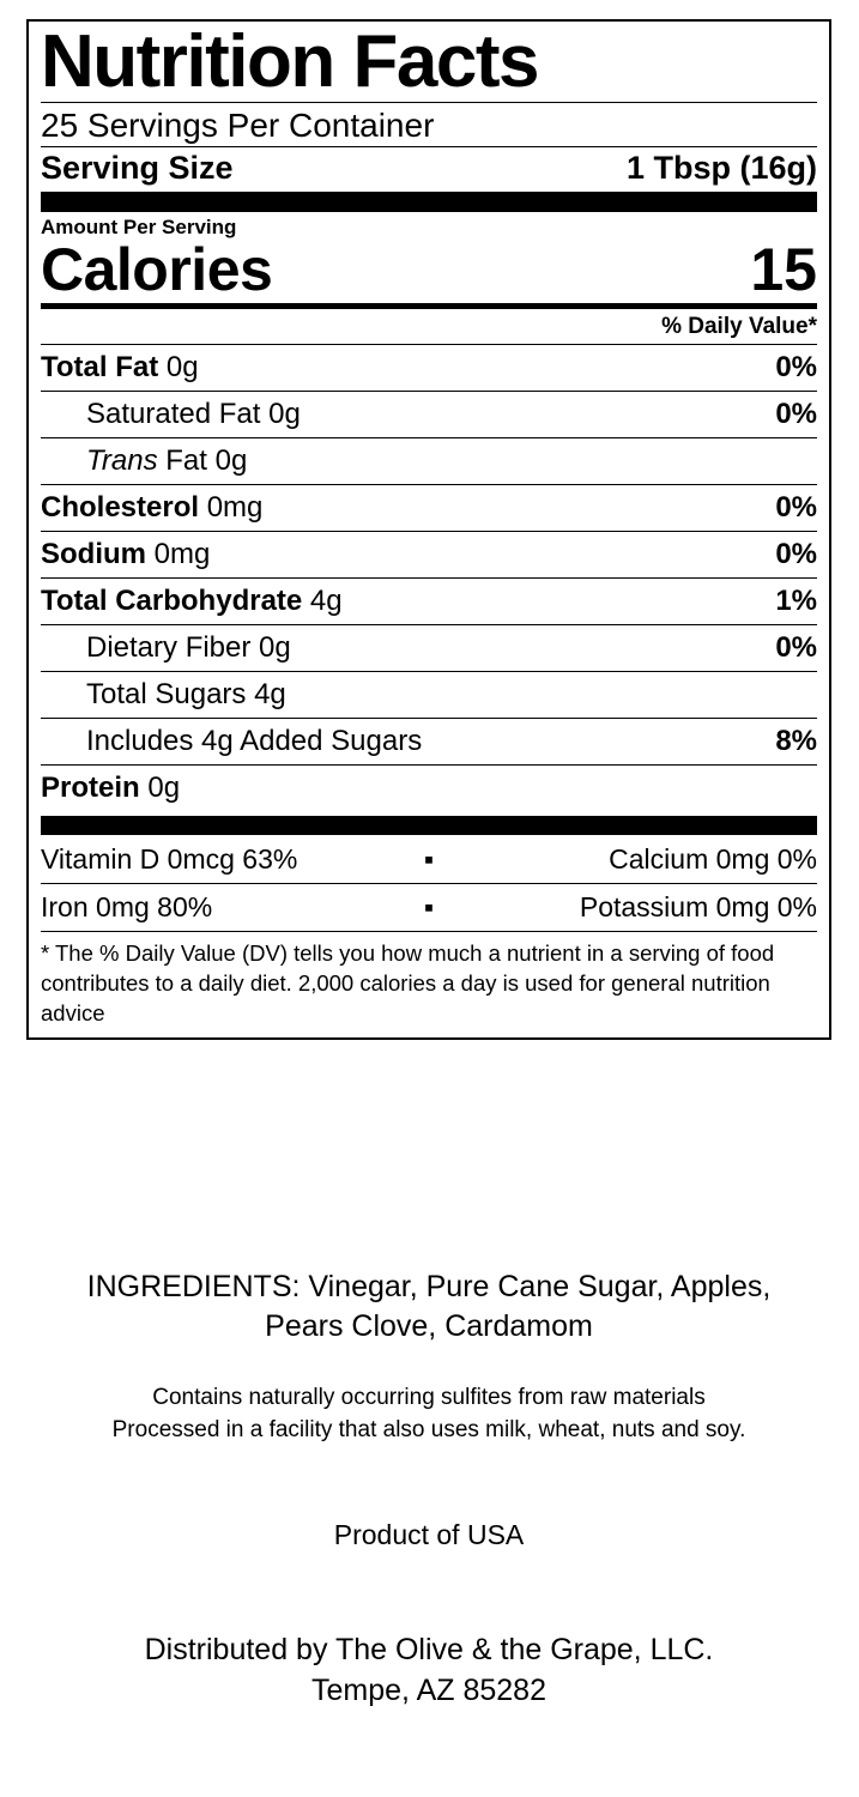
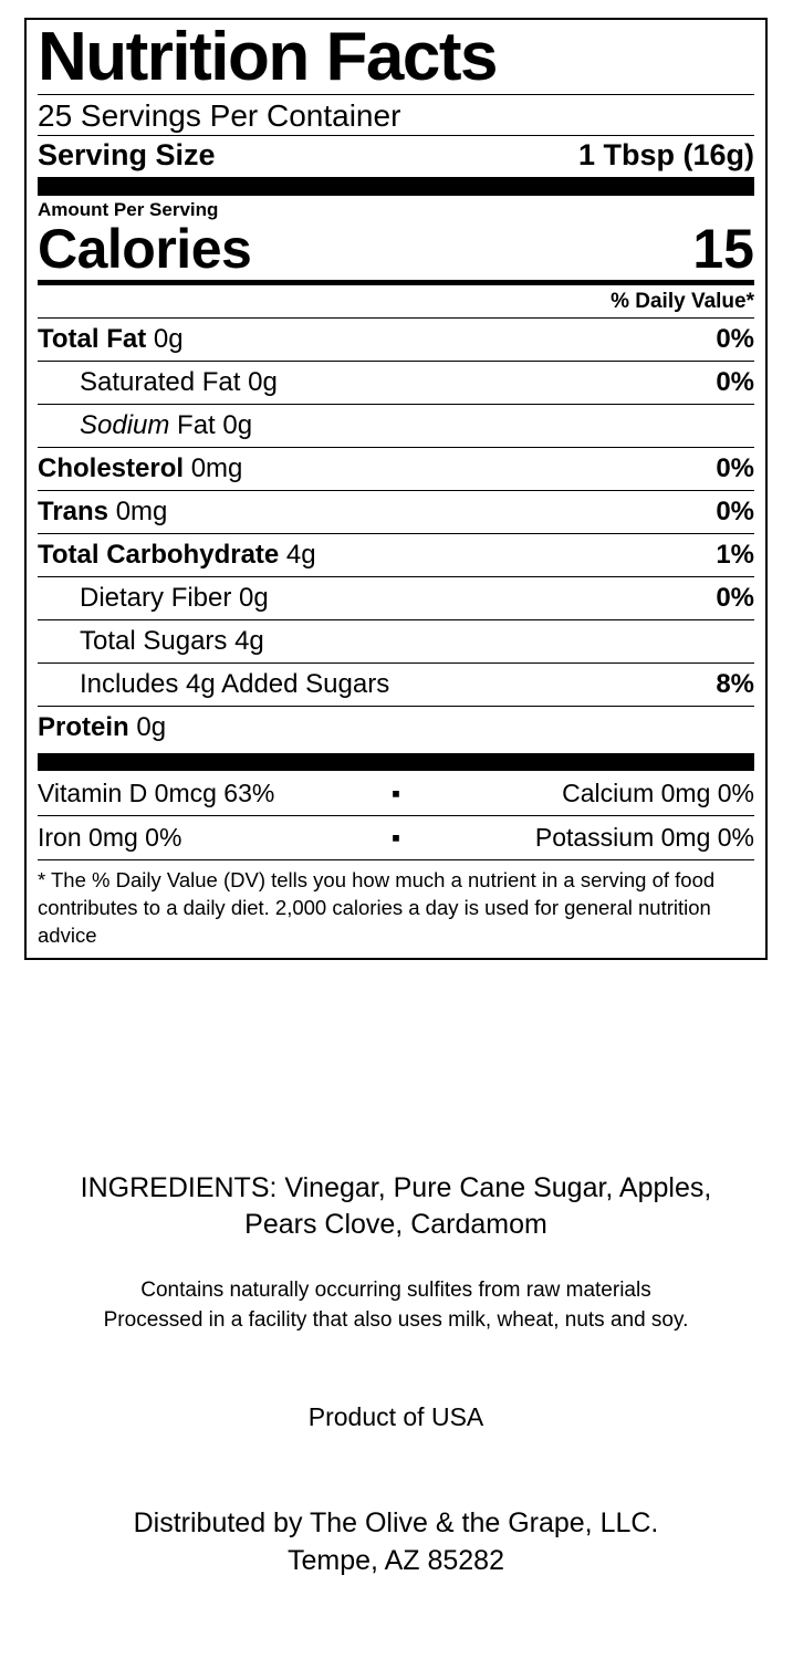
  Nutrition Facts
  25 Servings Per Container
  Serving Size
  1 Tbsp (16g)
  Amount Per Serving
  Calories
  15
  % Daily Value*
  Total Fat 0g
  0%
  Saturated Fat 0g
  0%
- Trans Fat 0g
+ Sodium Fat 0g
  Cholesterol 0mg
  0%
- Sodium 0mg
+ Trans 0mg
  0%
  Total Carbohydrate 4g
  1%
  Dietary Fiber 0g
  0%
  Total Sugars 4g
  Includes 4g Added Sugars
  8%
  Protein 0g
  Vitamin D 0mcg 63%
  ▪
  Calcium 0mg 0%
- Iron 0mg 80%
+ Iron 0mg 0%
  ▪
  Potassium 0mg 0%
  * The % Daily Value (DV) tells you how much a nutrient in a serving of food contributes to a daily diet. 2,000 calories a day is used for general nutrition advice
  INGREDIENTS: Vinegar, Pure Cane Sugar, Apples, Pears Clove, Cardamom
  Contains naturally occurring sulfites from raw materials
  Processed in a facility that also uses milk, wheat, nuts and soy.
  Product of USA
  Distributed by The Olive & the Grape, LLC.
  Tempe, AZ 85282
